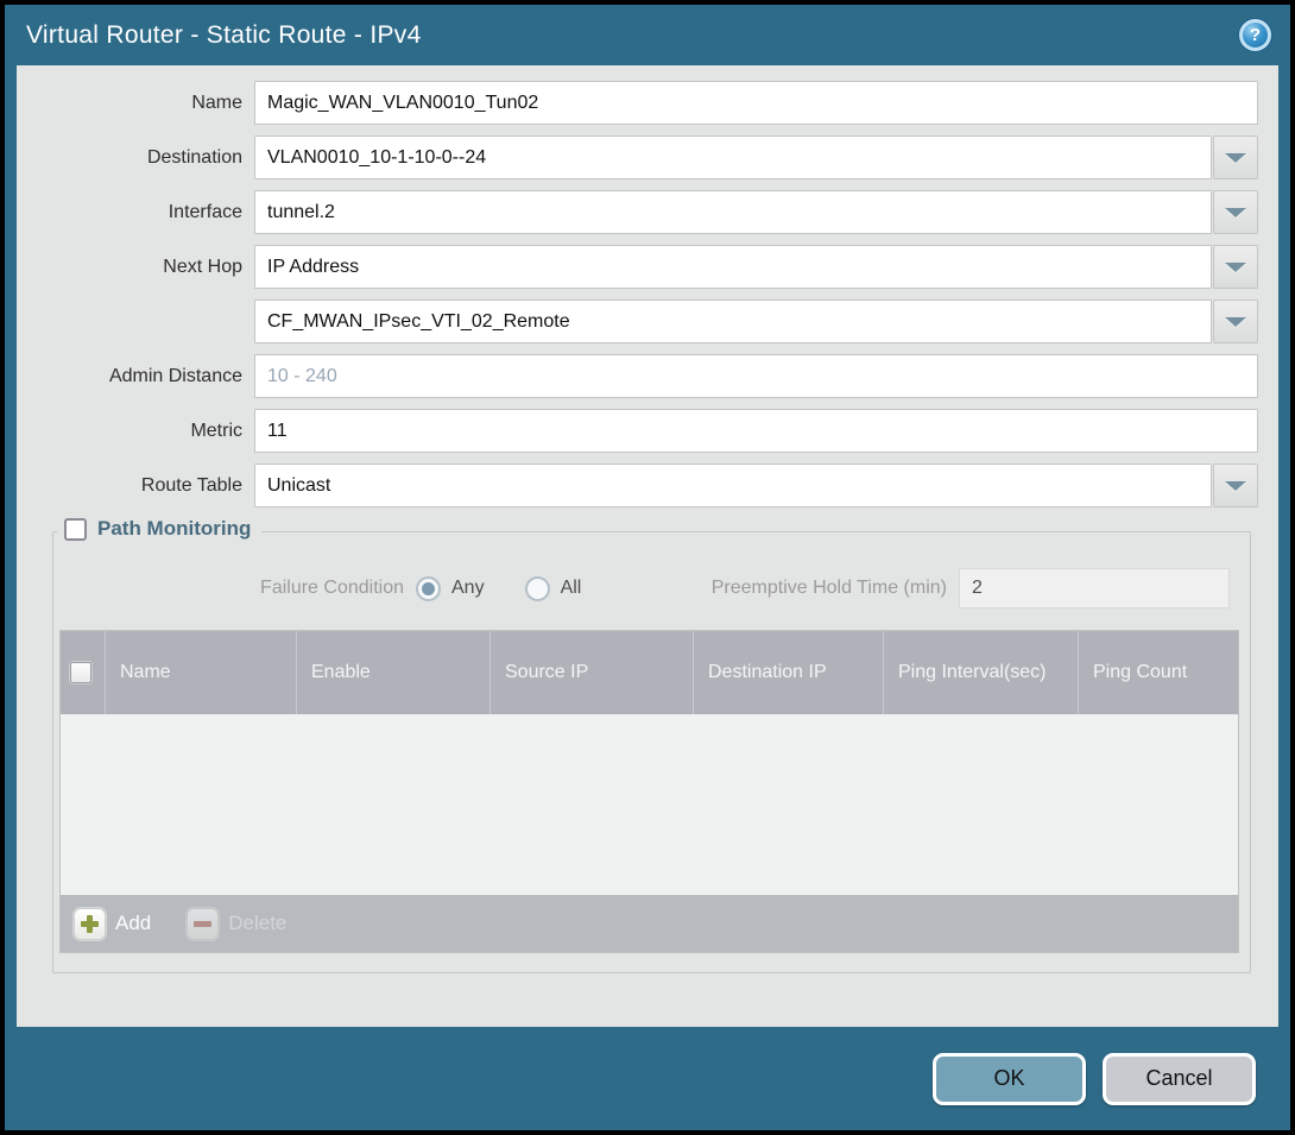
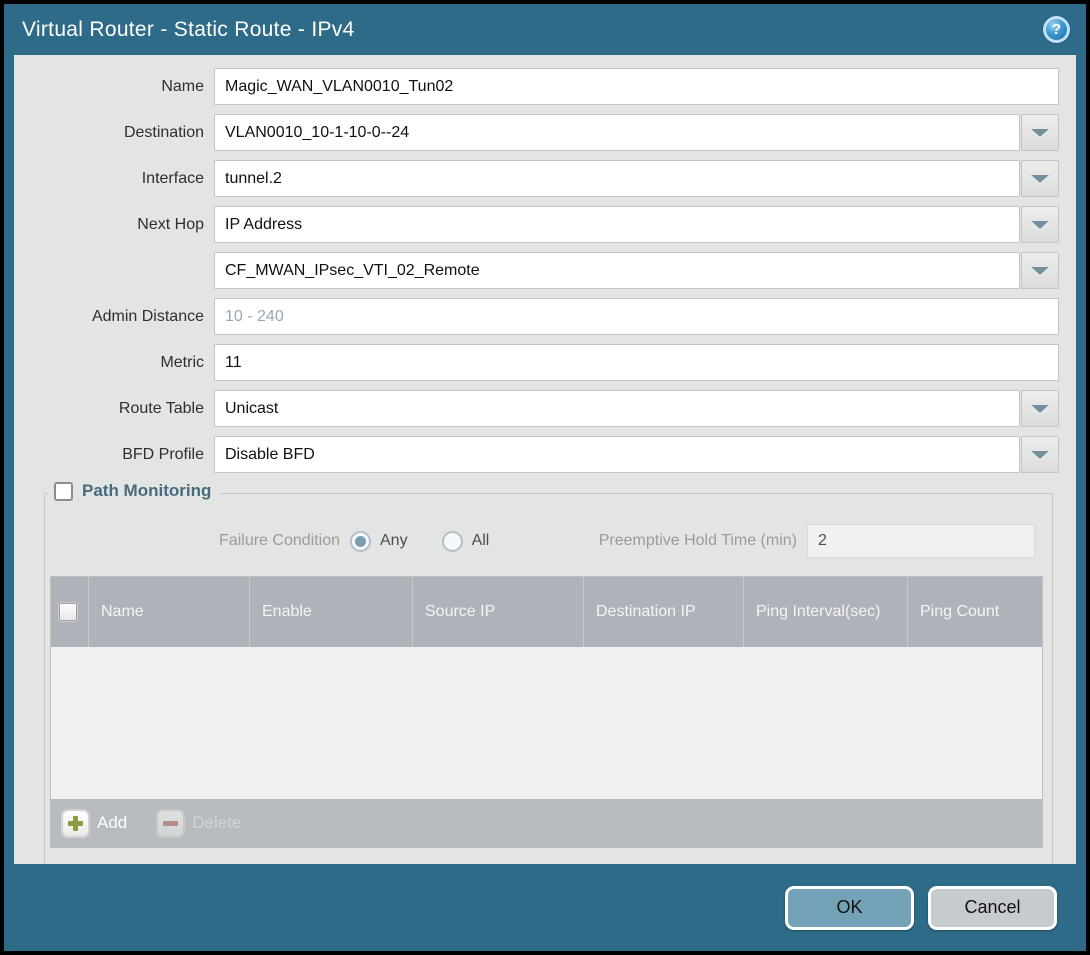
  Virtual Router - Static Route - IPv4
  ?
  Name
  Magic_WAN_VLAN0010_Tun02
  Destination
  VLAN0010_10-1-10-0--24
  Interface
  tunnel.2
  Next Hop
  IP Address
  CF_MWAN_IPsec_VTI_02_Remote
  Admin Distance
  10 - 240
  Metric
  11
  Route Table
  Unicast
+ BFD Profile
+ Disable BFD
  Path Monitoring
  Failure Condition
  Any
  All
  Preemptive Hold Time (min)
  2
  Name
  Enable
  Source IP
  Destination IP
  Ping Interval(sec)
  Ping Count
  Add
  Delete
  OK
  Cancel
